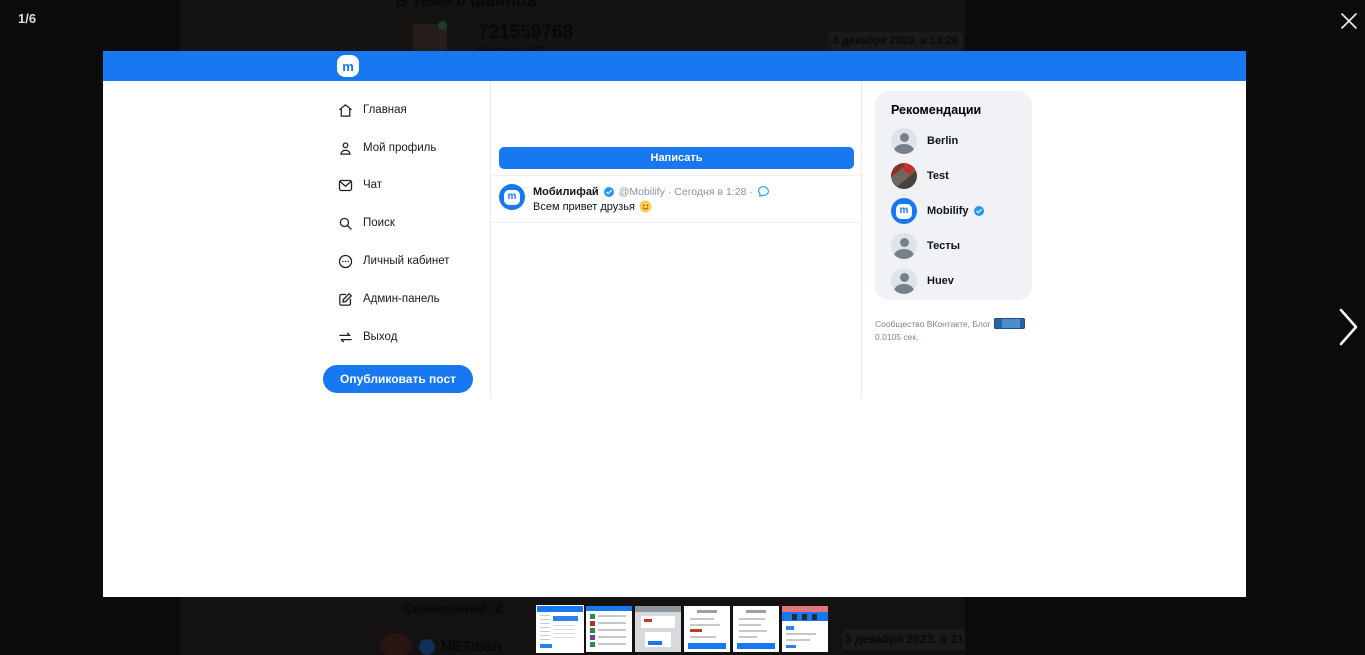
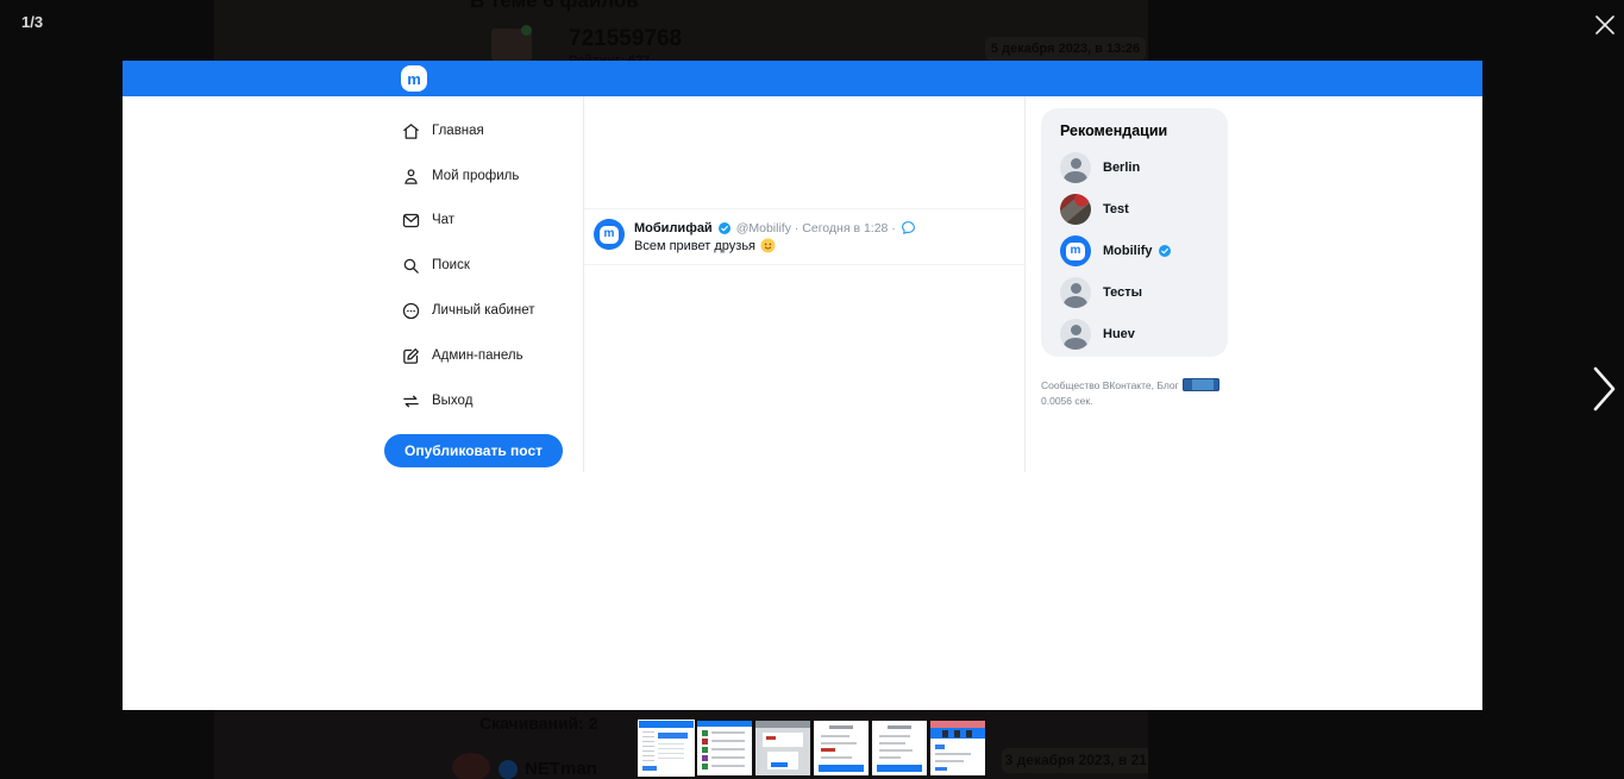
- 1/6
+ 1/3
  m
  Главная
  Мой профиль
  Чат
  Поиск
  Личный кабинет
  Админ-панель
  Выход
  Опубликовать пост
- Написать
  m
  Мобилифай
  @Mobilify · Сегодня в 1:28 ·
  Всем привет друзья
  Рекомендации
  Berlin
  Test
  m
  Mobilify
  Тесты
  Huev
  Сообщество ВКонтакте, Блог
- 0.0105 сек.
+ 0.0056 сек.
